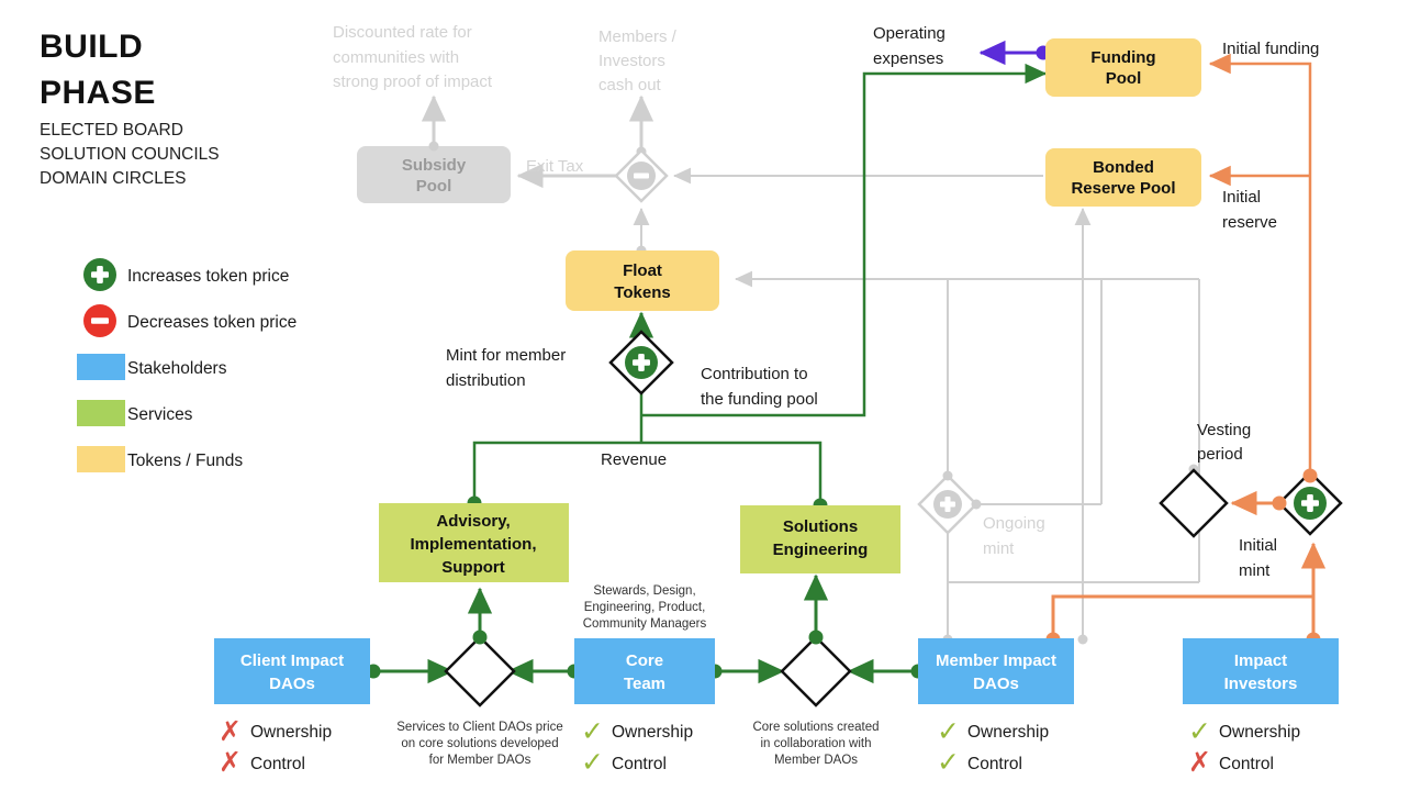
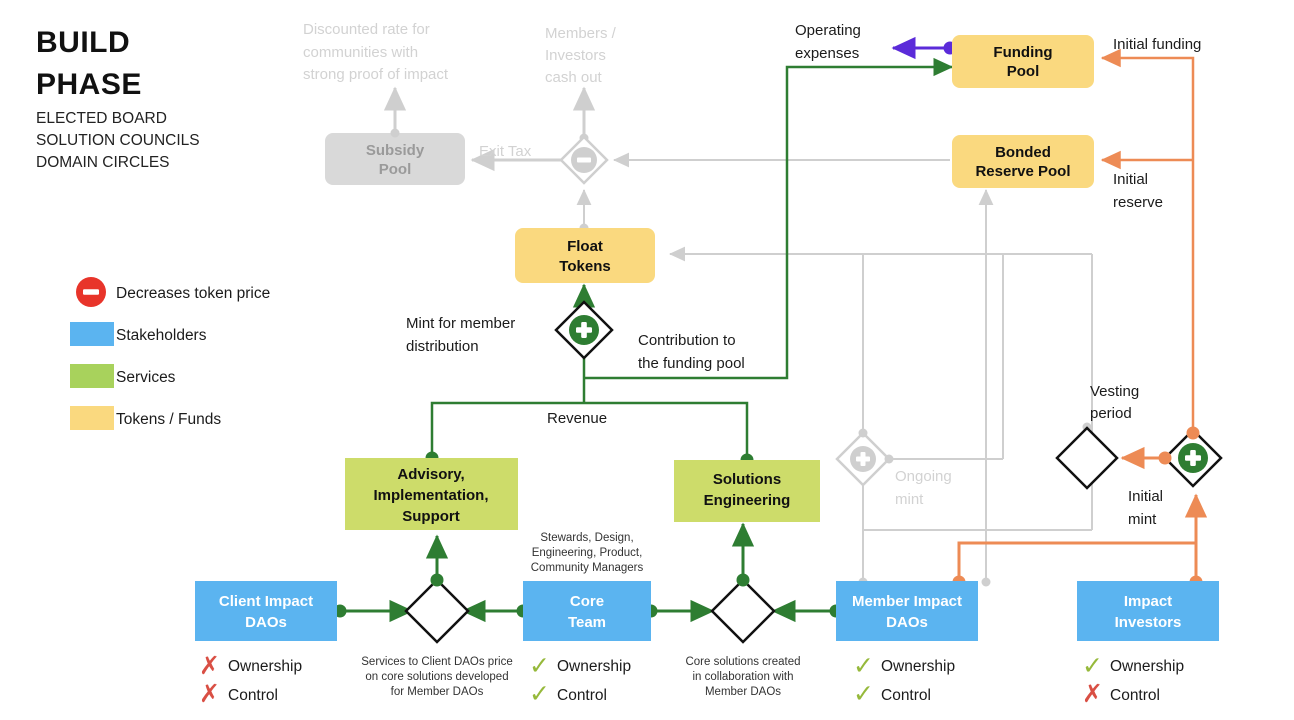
  Subsidy
  Pool
  Discounted rate for
  communities with
  strong proof of impact
  Members /
  Investors
  cash out
  Exit Tax
  Ongoing
  mint
  Funding
  Pool
  Bonded
  Reserve Pool
  Float
  Tokens
  Advisory,
  Implementation,
  Support
  Solutions
  Engineering
  Client Impact
  DAOs
  Core
  Team
  Member Impact
  DAOs
  Impact
  Investors
  Operating
  expenses
  Initial funding
  Initial
  reserve
  Mint for member
  distribution
  Contribution to
  the funding pool
  Revenue
  Vesting
  period
  Initial
  mint
  Stewards, Design,
  Engineering, Product,
  Community Managers
  Services to Client DAOs price
  on core solutions developed
  for Member DAOs
  Core solutions created
  in collaboration with
  Member DAOs
  ✗
  Ownership
  ✗
  Control
  ✓
  Ownership
  ✓
  Control
  ✓
  Ownership
  ✓
  Control
  ✓
  Ownership
  ✗
  Control
  BUILD
  PHASE
  ELECTED BOARD
  SOLUTION COUNCILS
  DOMAIN CIRCLES
- Increases token price
  Decreases token price
  Stakeholders
  Services
  Tokens / Funds
